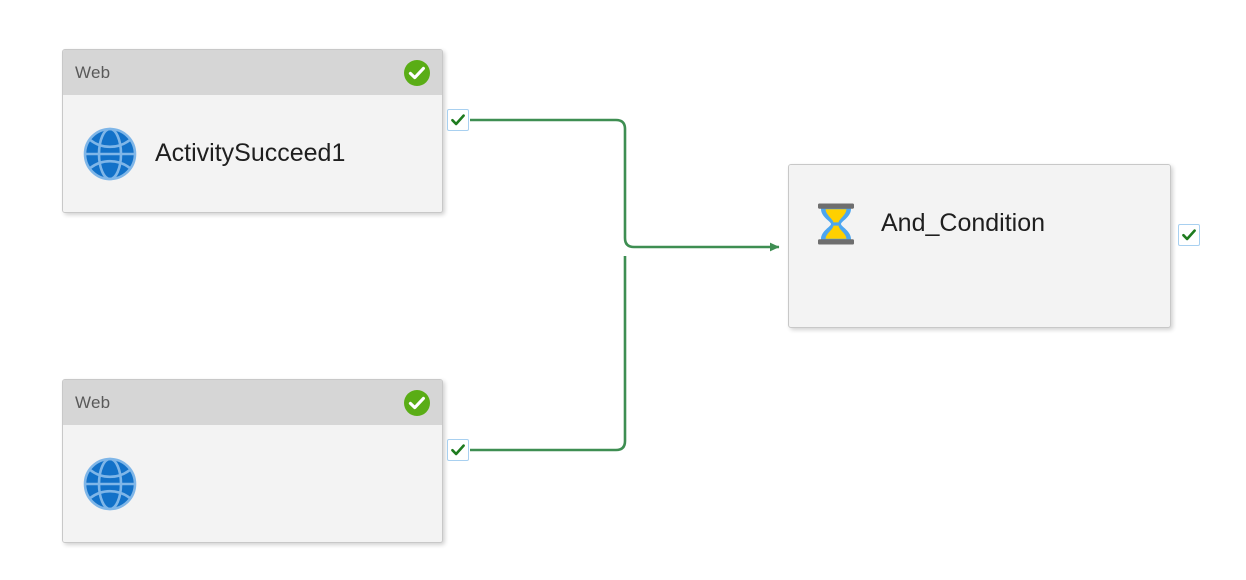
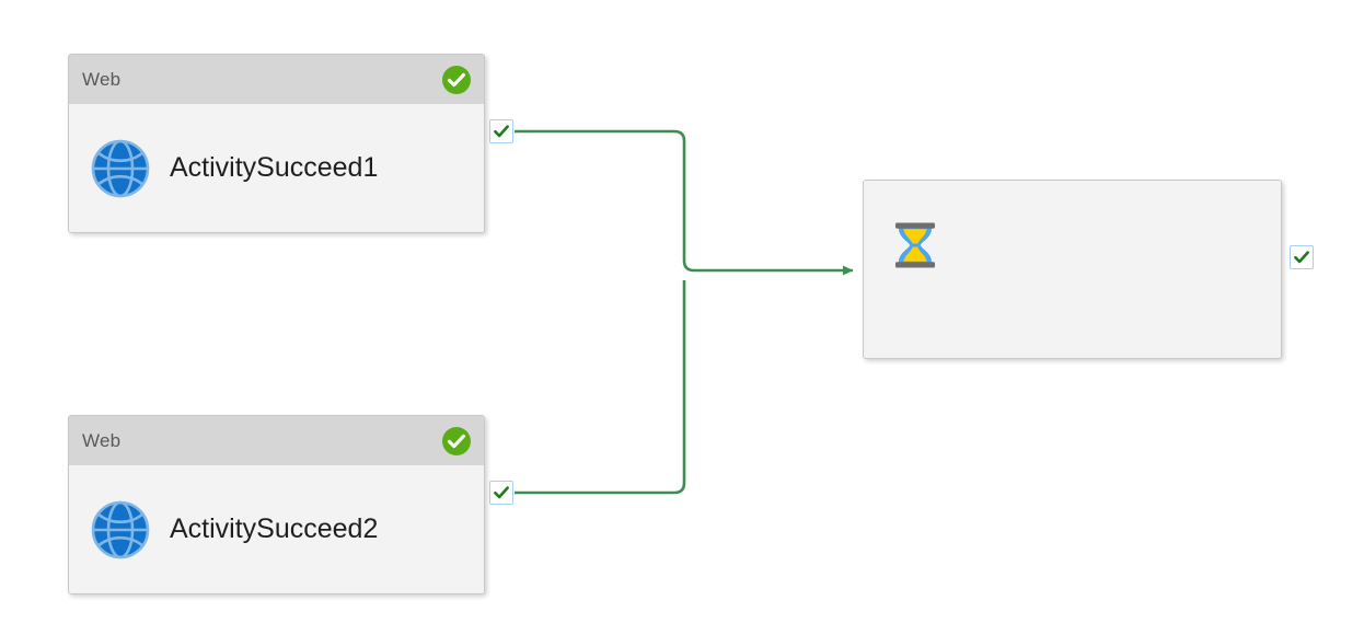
  Web
  ActivitySucceed1
- And_Condition
  Web
+ ActivitySucceed2
